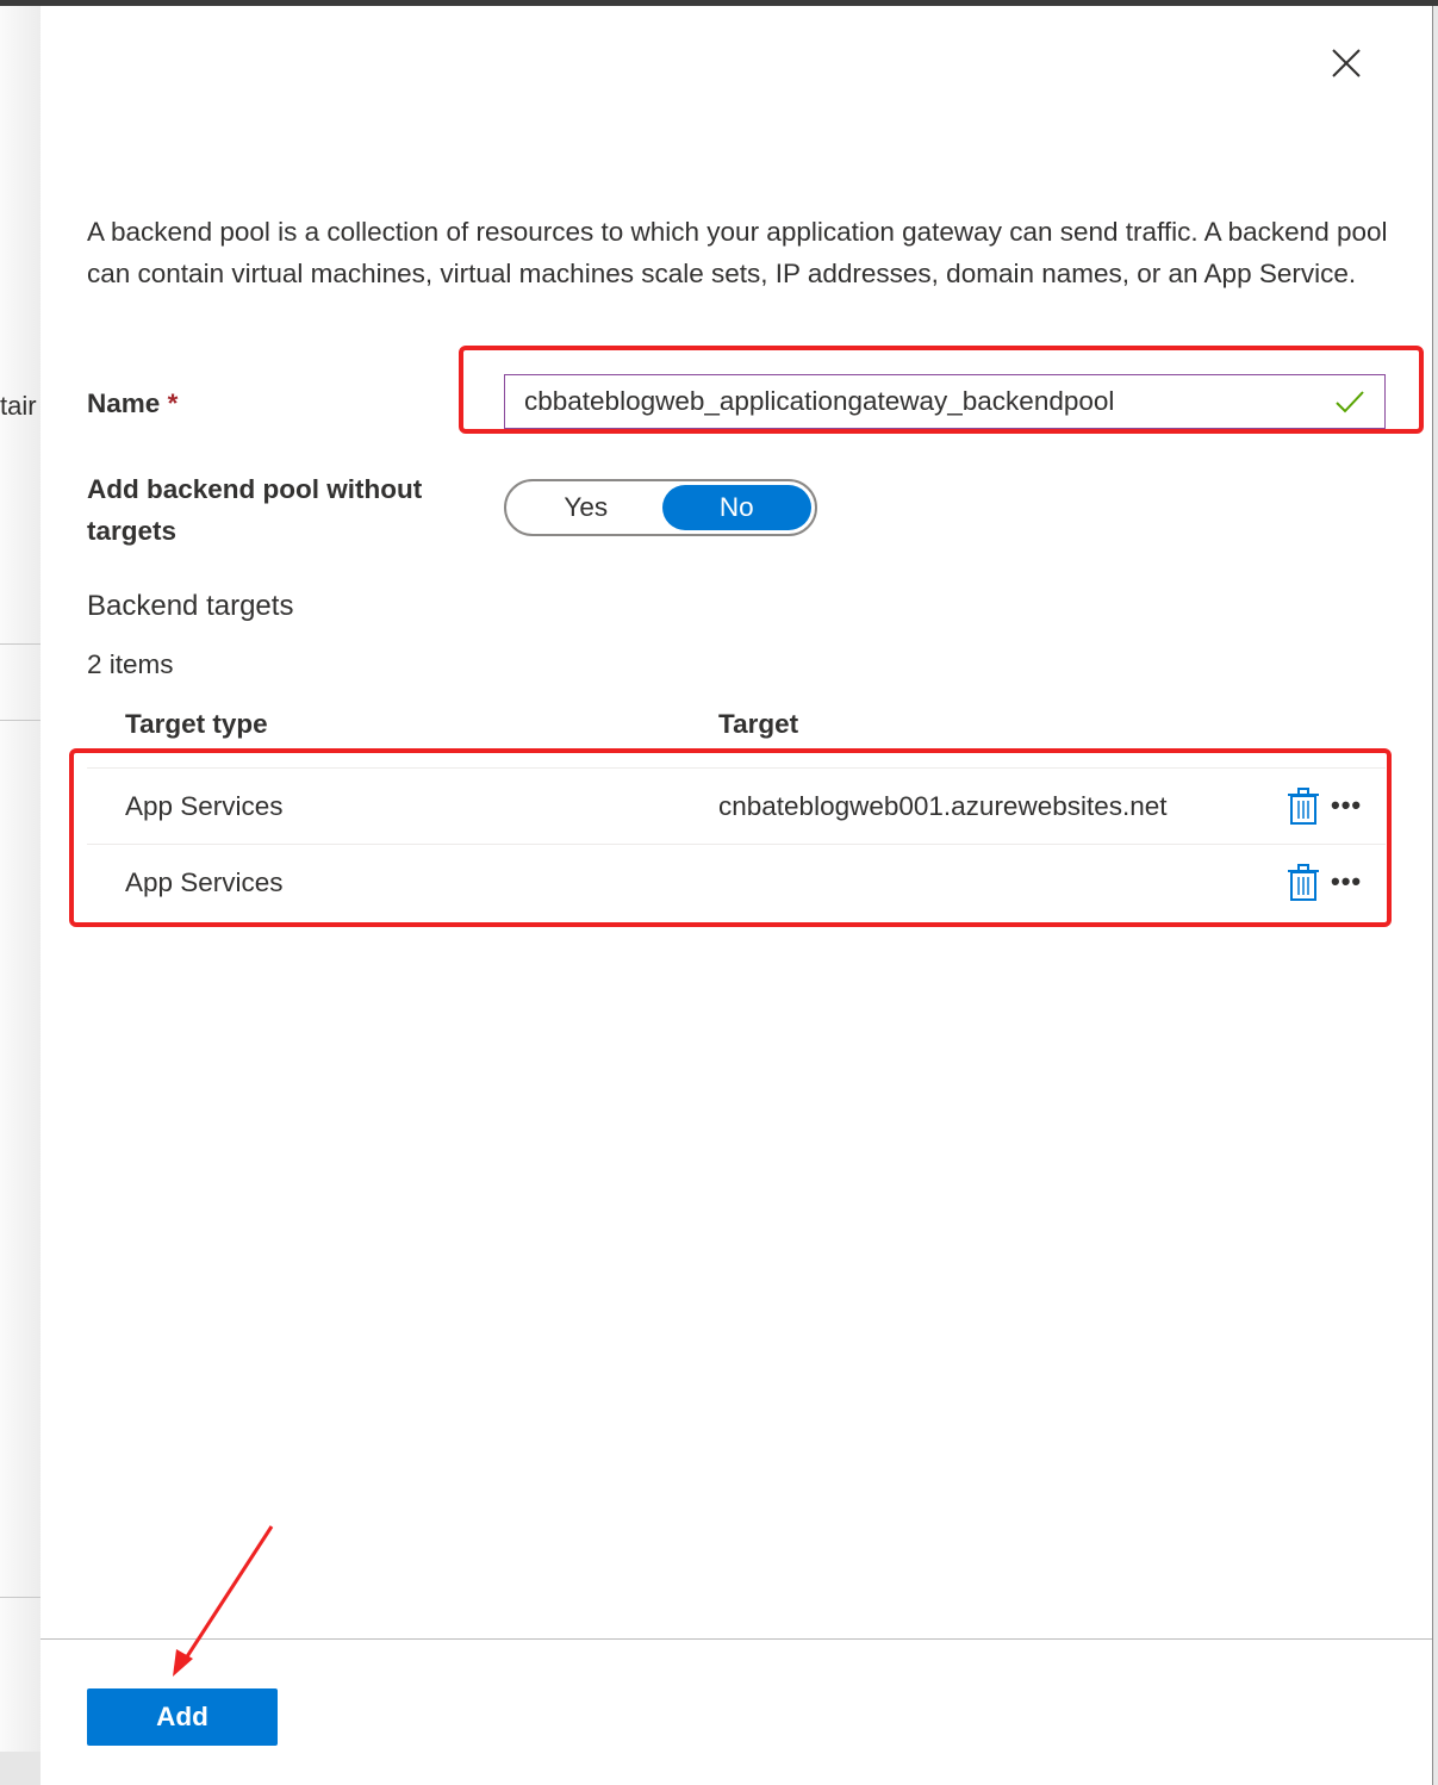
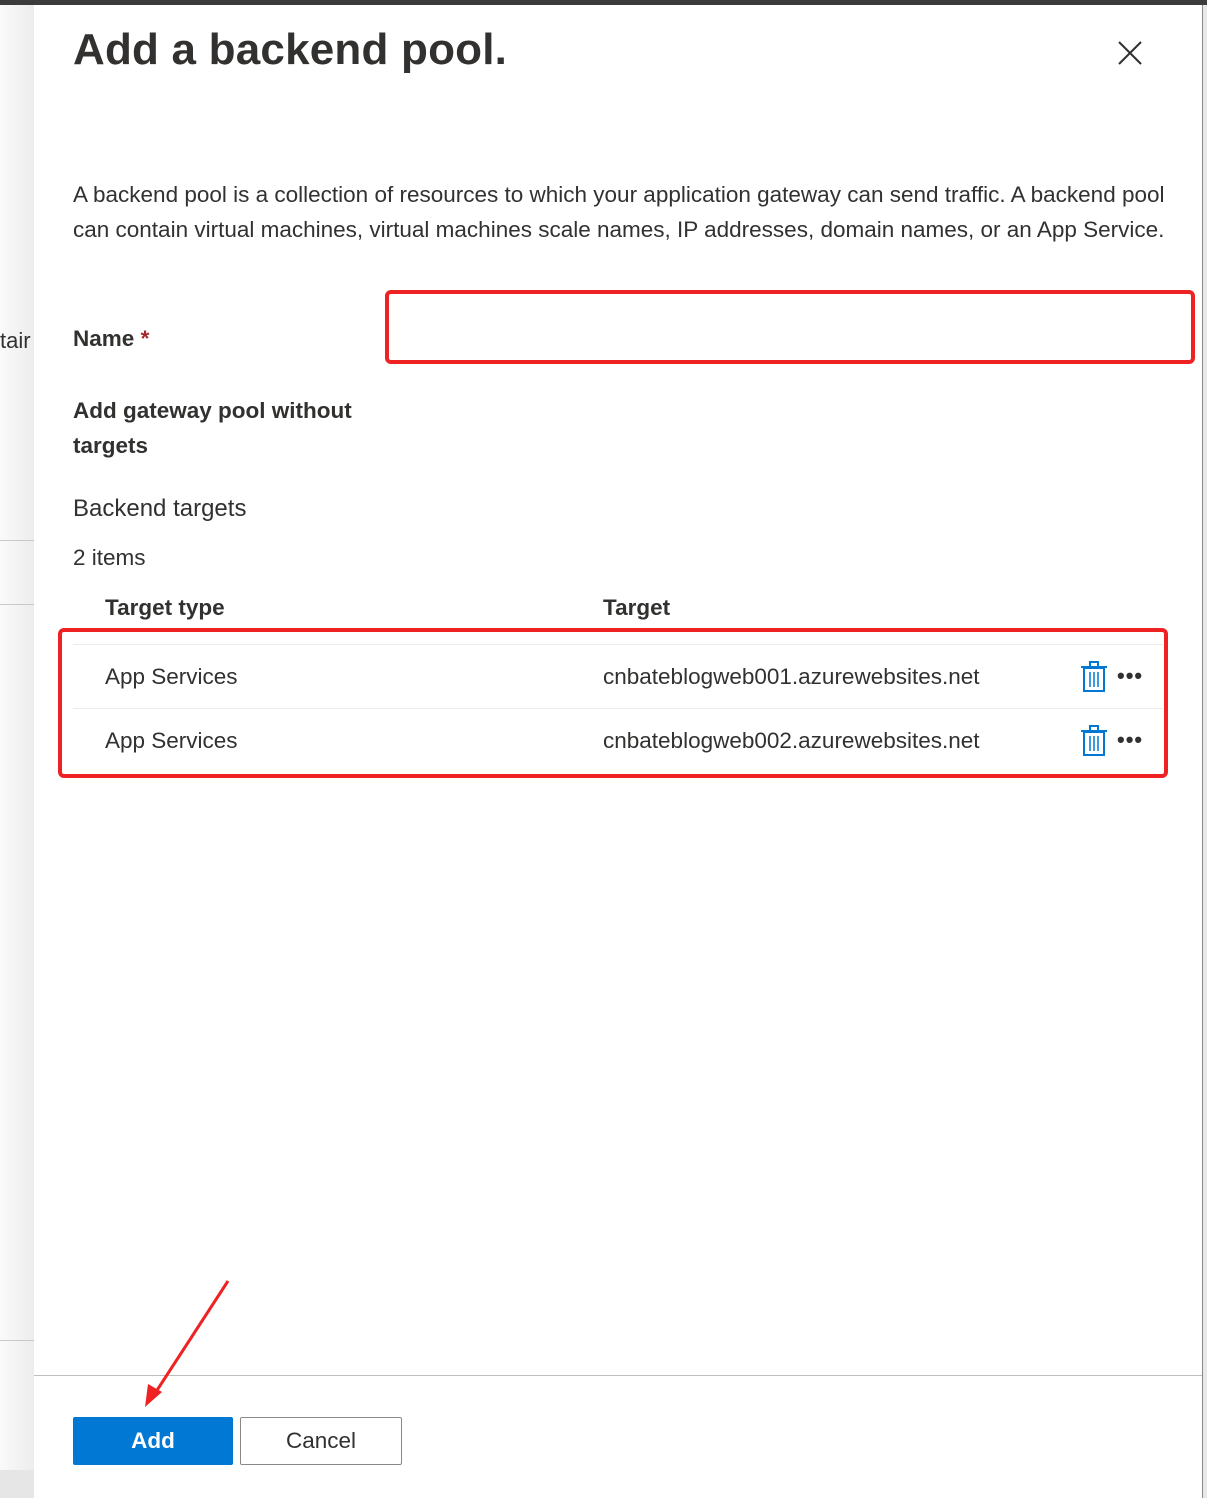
  tair
+ Add a backend pool.
- A backend pool is a collection of resources to which your application gateway can send traffic. A backend pool can contain virtual machines, virtual machines scale sets, IP addresses, domain names, or an App Service.
+ A backend pool is a collection of resources to which your application gateway can send traffic. A backend pool can contain virtual machines, virtual machines scale names, IP addresses, domain names, or an App Service.
  Name *
- cbbateblogweb_applicationgateway_backendpool
- Add backend pool without targets
+ Add gateway pool without targets
- Yes
- No
  Backend targets
  2 items
  Target type
  Target
  App Services
  cnbateblogweb001.azurewebsites.net
  •••
  App Services
+ cnbateblogweb002.azurewebsites.net
  •••
  Add
+ Cancel
